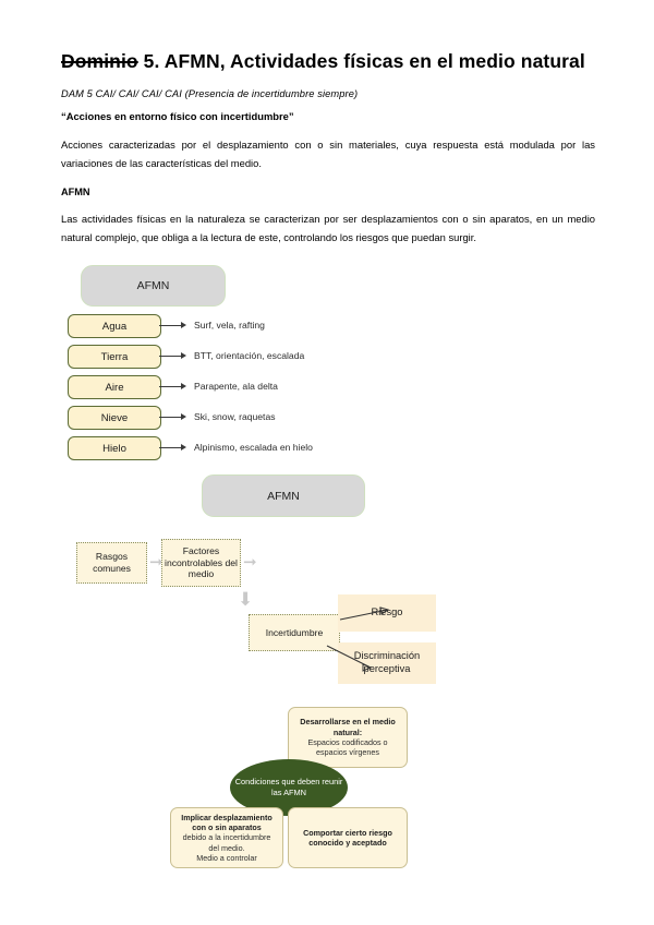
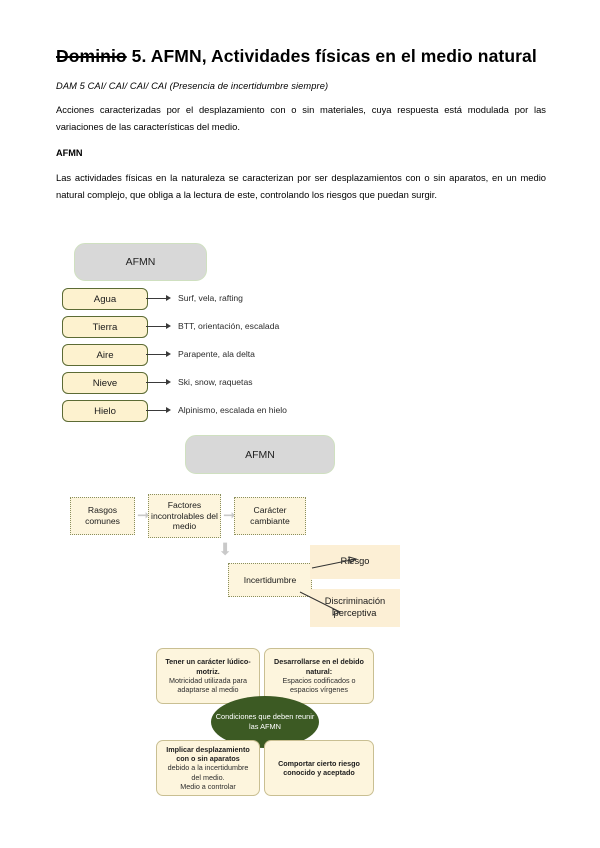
  Dominio 5. AFMN, Actividades físicas en el medio natural
  DAM 5 CAI/ CAI/ CAI/ CAI (Presencia de incertidumbre siempre)
- “Acciones en entorno físico con incertidumbre”
  Acciones caracterizadas por el desplazamiento con o sin materiales, cuya respuesta está modulada por las variaciones de las características del medio.
  AFMN
  Las actividades físicas en la naturaleza se caracterizan por ser desplazamientos con o sin aparatos, en un medio natural complejo, que obliga a la lectura de este, controlando los riesgos que puedan surgir.
  AFMN
  Agua
  Surf, vela, rafting
  Tierra
  BTT, orientación, escalada
  Aire
  Parapente, ala delta
  Nieve
  Ski, snow, raquetas
  Hielo
  Alpinismo, escalada en hielo
  AFMN
  Rasgos comunes
  ➞
  Factores incontrolables del medio
  ➞
+ Carácter cambiante
  ⬇
  Incertidumbre
  Discriminación perceptiva
+ Tener un carácter lúdico-motriz.
+ Motricidad utilizada para adaptarse al medio
- Desarrollarse en el medio natural:
+ Desarrollarse en el debido natural:
  Espacios codificados o espacios vírgenes
  Condiciones que deben reunir las AFMN
  Implicar desplazamiento con o sin aparatos
  debido a la incertidumbre del medio.
  Medio a controlar
  Comportar cierto riesgo conocido y aceptado
